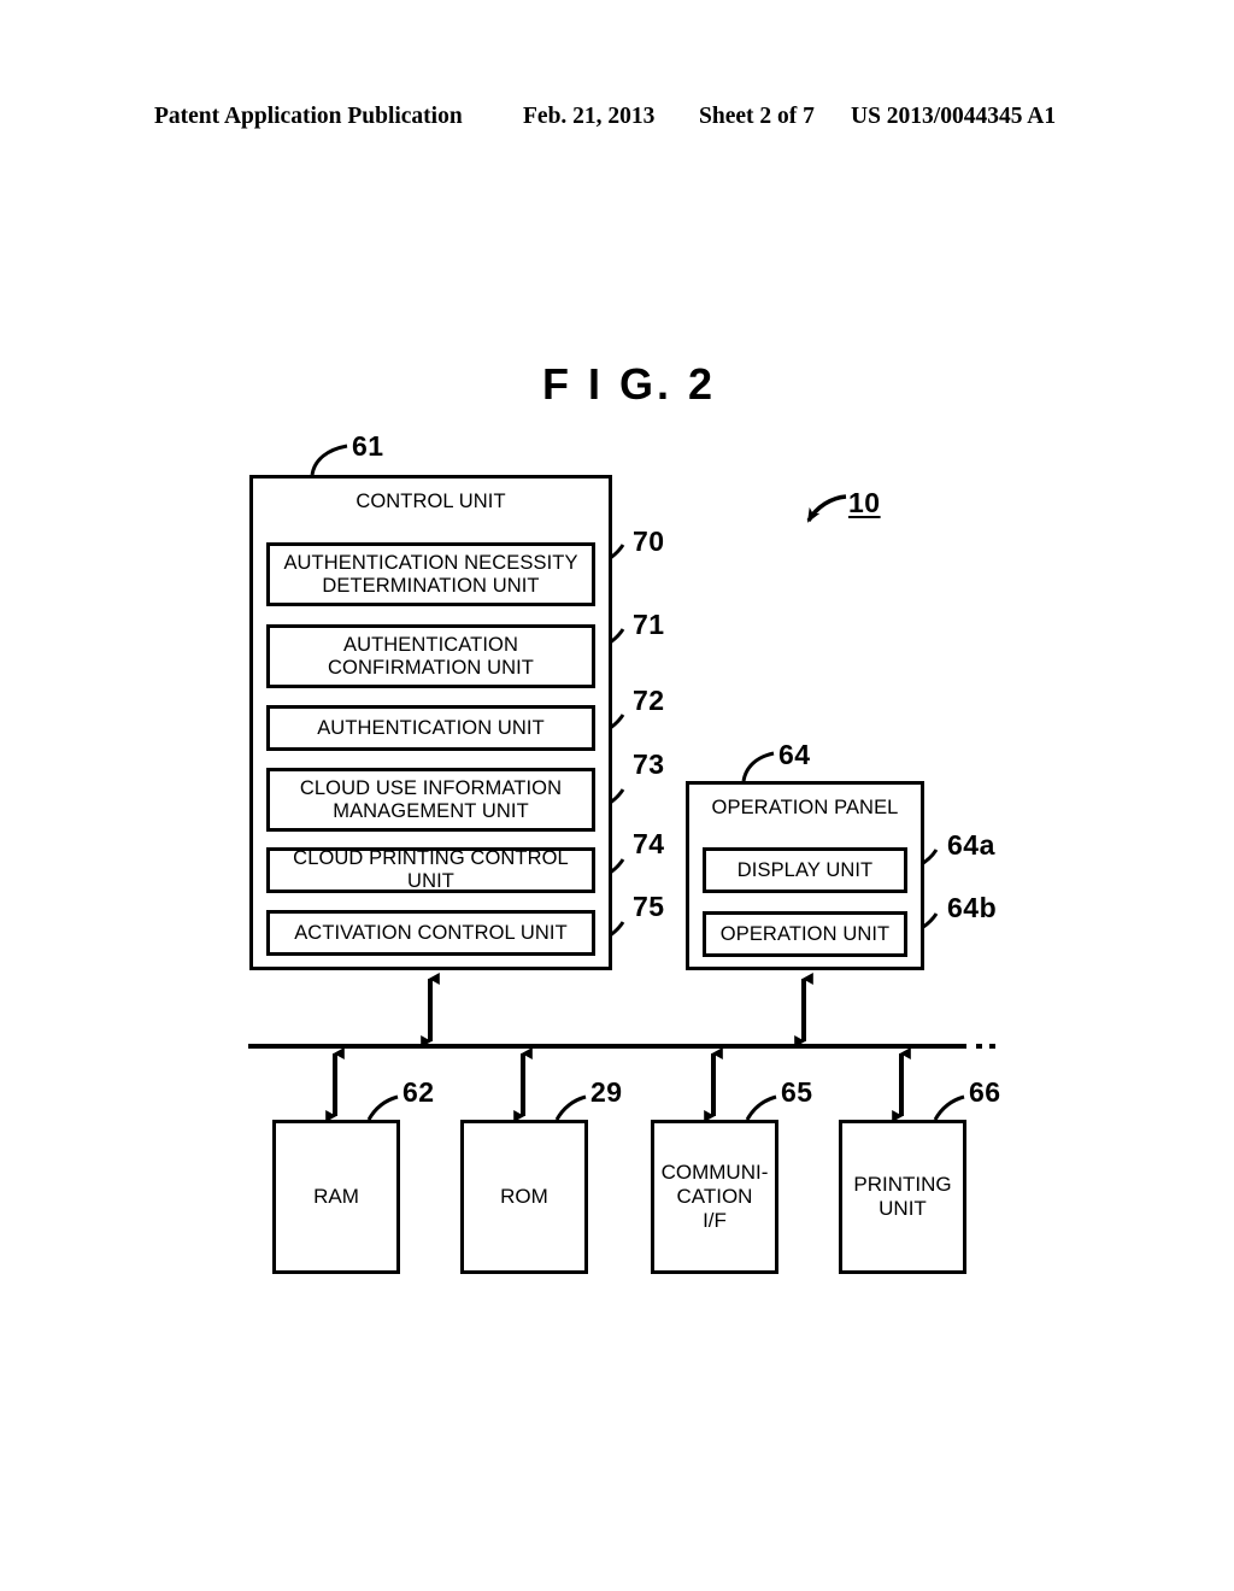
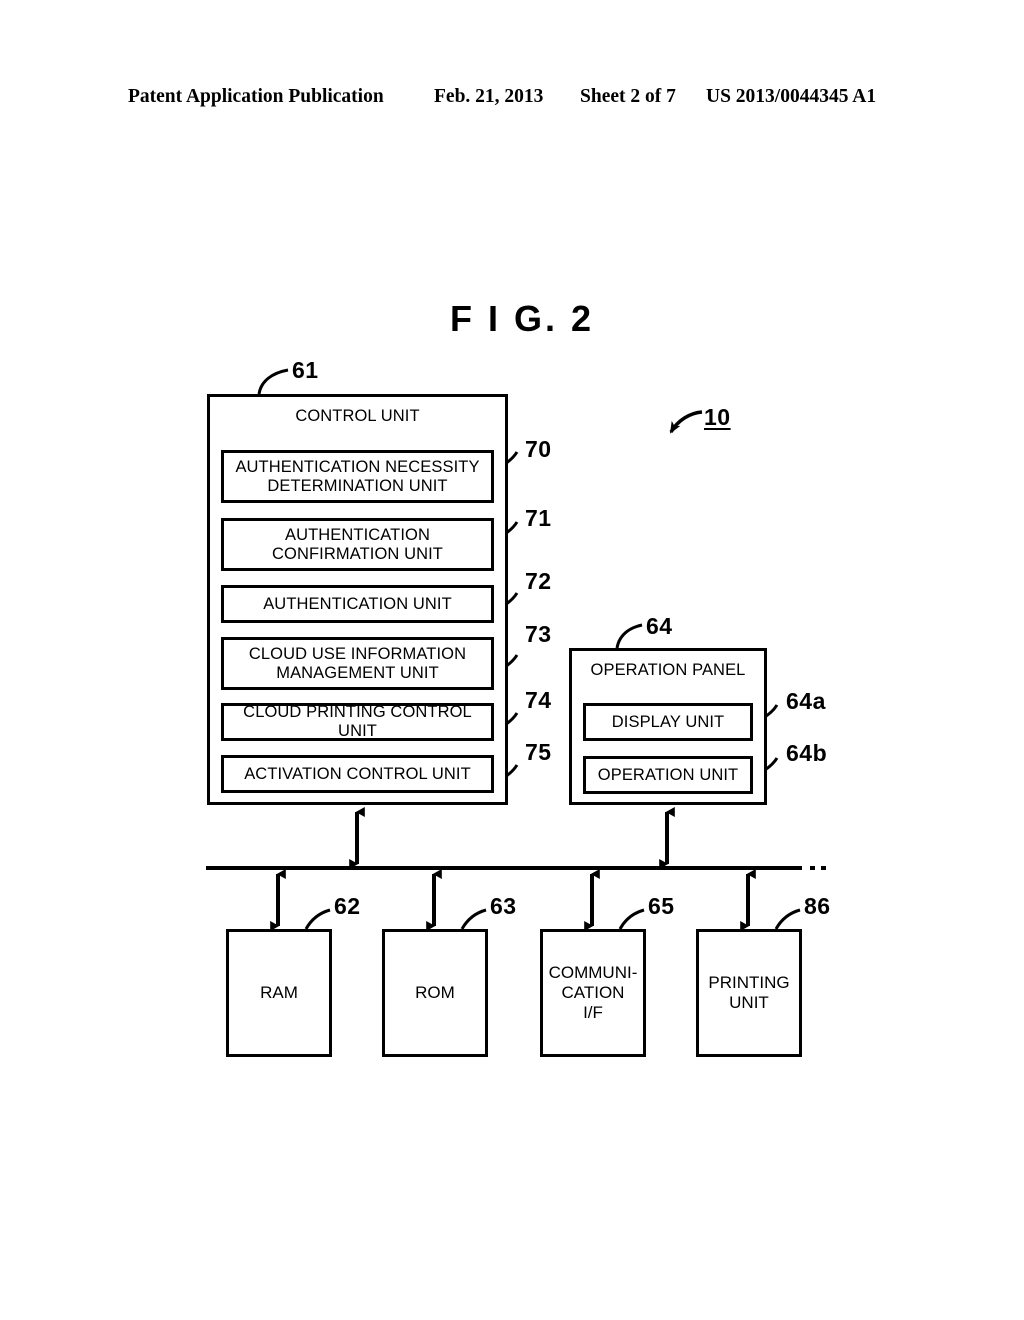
  Patent Application Publication
  Feb. 21, 2013
  Sheet 2 of 7
  US 2013/0044345 A1
  F I G. 2
  10
  CONTROL UNIT
  61
  AUTHENTICATION NECESSITY DETERMINATION UNIT
  70
  AUTHENTICATION CONFIRMATION UNIT
  71
  AUTHENTICATION UNIT
  72
  CLOUD USE INFORMATION MANAGEMENT UNIT
  73
  CLOUD PRINTING CONTROL UNIT
  74
  ACTIVATION CONTROL UNIT
  75
  OPERATION PANEL
  64
  DISPLAY UNIT
  64a
  OPERATION UNIT
  64b
  RAM
  62
  ROM
- 29
+ 63
  COMMUNI-
  CATION
  I/F
  65
  PRINTING
  UNIT
- 66
+ 86
